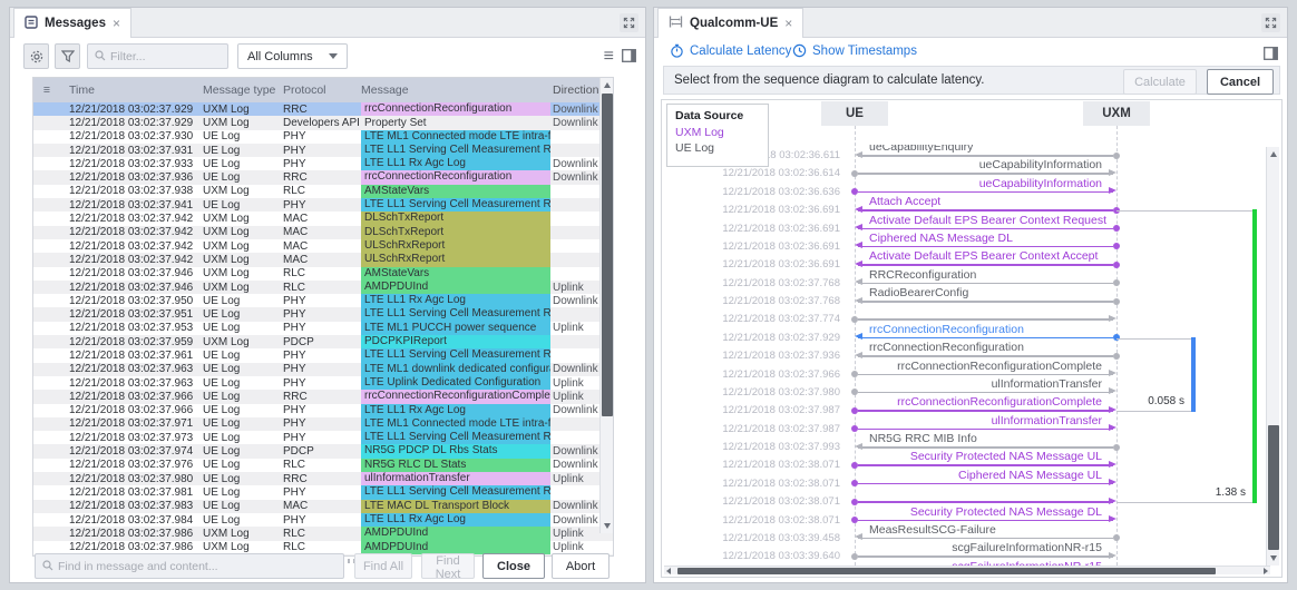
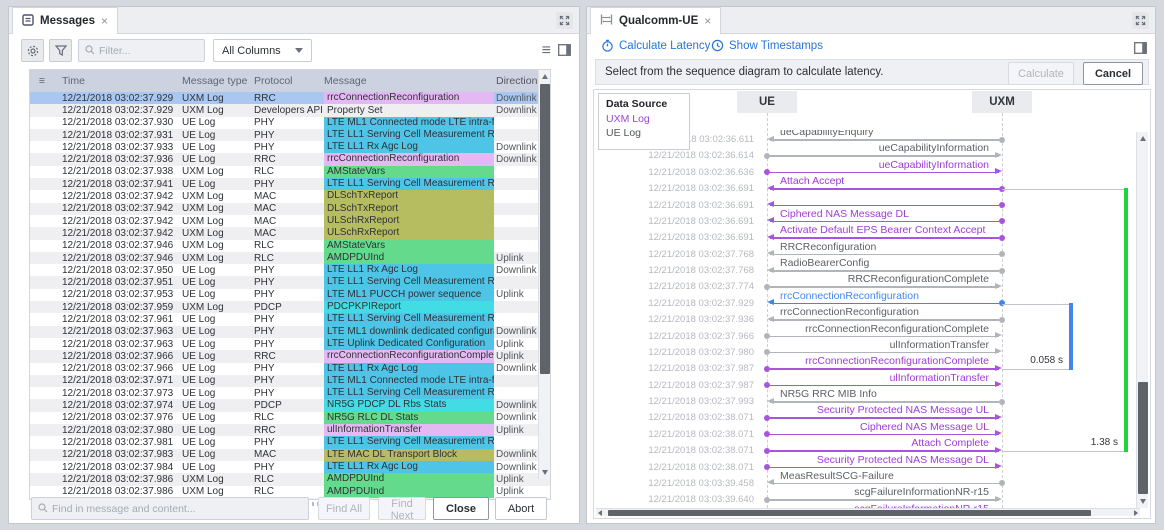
  Messages
  ×
  Filter...
  All Columns
  ≡
  ≡
  Time
  Message type
  Protocol
  Message
  Direction
  12/21/2018 03:02:37.929
  UXM Log
  RRC
  rrcConnectionReconfiguration
  Downlink
  12/21/2018 03:02:37.929
  UXM Log
  Developers API
  Property Set
  Downlink
  12/21/2018 03:02:37.930
  UE Log
  PHY
  LTE ML1 Connected mode LTE intra-f
  12/21/2018 03:02:37.931
  UE Log
  PHY
  LTE LL1 Serving Cell Measurement R
  12/21/2018 03:02:37.933
  UE Log
  PHY
  LTE LL1 Rx Agc Log
  Downlink
  12/21/2018 03:02:37.936
  UE Log
  RRC
  rrcConnectionReconfiguration
  Downlink
  12/21/2018 03:02:37.938
  UXM Log
  RLC
  AMStateVars
  12/21/2018 03:02:37.941
  UE Log
  PHY
  LTE LL1 Serving Cell Measurement R
  12/21/2018 03:02:37.942
  UXM Log
  MAC
  DLSchTxReport
  12/21/2018 03:02:37.942
  UXM Log
  MAC
  DLSchTxReport
  12/21/2018 03:02:37.942
  UXM Log
  MAC
  ULSchRxReport
  12/21/2018 03:02:37.942
  UXM Log
  MAC
  ULSchRxReport
  12/21/2018 03:02:37.946
  UXM Log
  RLC
  AMStateVars
  12/21/2018 03:02:37.946
  UXM Log
  RLC
  AMDPDUInd
  Uplink
  12/21/2018 03:02:37.950
  UE Log
  PHY
  LTE LL1 Rx Agc Log
  Downlink
  12/21/2018 03:02:37.951
  UE Log
  PHY
  LTE LL1 Serving Cell Measurement R
  12/21/2018 03:02:37.953
  UE Log
  PHY
  LTE ML1 PUCCH power sequence
  Uplink
  12/21/2018 03:02:37.959
  UXM Log
  PDCP
  PDCPKPIReport
  12/21/2018 03:02:37.961
  UE Log
  PHY
  LTE LL1 Serving Cell Measurement R
  12/21/2018 03:02:37.963
  UE Log
  PHY
  LTE ML1 downlink dedicated configur
  Downlink
  12/21/2018 03:02:37.963
  UE Log
  PHY
  LTE Uplink Dedicated Configuration
  Uplink
  12/21/2018 03:02:37.966
  UE Log
  RRC
  rrcConnectionReconfigurationComple
  Uplink
  12/21/2018 03:02:37.966
  UE Log
  PHY
  LTE LL1 Rx Agc Log
  Downlink
  12/21/2018 03:02:37.971
  UE Log
  PHY
  LTE ML1 Connected mode LTE intra-f
  12/21/2018 03:02:37.973
  UE Log
  PHY
  LTE LL1 Serving Cell Measurement R
  12/21/2018 03:02:37.974
  UE Log
  PDCP
  NR5G PDCP DL Rbs Stats
  Downlink
  12/21/2018 03:02:37.976
  UE Log
  RLC
  NR5G RLC DL Stats
  Downlink
  12/21/2018 03:02:37.980
  UE Log
  RRC
  ulInformationTransfer
  Uplink
  12/21/2018 03:02:37.981
  UE Log
  PHY
  LTE LL1 Serving Cell Measurement R
  12/21/2018 03:02:37.983
  UE Log
  MAC
  LTE MAC DL Transport Block
  Downlink
  12/21/2018 03:02:37.984
  UE Log
  PHY
  LTE LL1 Rx Agc Log
  Downlink
  12/21/2018 03:02:37.986
  UXM Log
  RLC
  AMDPDUInd
  Uplink
  12/21/2018 03:02:37.986
  UXM Log
  RLC
  AMDPDUInd
  Uplink
  Find in message and content...
  Find All
  Find Next
  Close
  Abort
  Qualcomm-UE
  ×
  Calculate Latency
  Show Timestamps
  Select from the sequence diagram to calculate latency.
  Calculate
  Cancel
  UE
  UXM
  ueCapabilityEnquiry
  12/21/2018 03:02:36.614
  ueCapabilityInformation
  12/21/2018 03:02:36.636
  ueCapabilityInformation
  12/21/2018 03:02:36.691
  Attach Accept
  12/21/2018 03:02:36.691
- Activate Default EPS Bearer Context Request
  12/21/2018 03:02:36.691
  Ciphered NAS Message DL
  12/21/2018 03:02:36.691
  Activate Default EPS Bearer Context Accept
  12/21/2018 03:02:37.768
  RRCReconfiguration
  12/21/2018 03:02:37.768
  RadioBearerConfig
  12/21/2018 03:02:37.774
+ RRCReconfigurationComplete
  12/21/2018 03:02:37.929
  rrcConnectionReconfiguration
  12/21/2018 03:02:37.936
  rrcConnectionReconfiguration
  12/21/2018 03:02:37.966
  rrcConnectionReconfigurationComplete
  12/21/2018 03:02:37.980
  ulInformationTransfer
  12/21/2018 03:02:37.987
  rrcConnectionReconfigurationComplete
  12/21/2018 03:02:37.987
  ulInformationTransfer
  12/21/2018 03:02:37.993
  NR5G RRC MIB Info
  12/21/2018 03:02:38.071
  Security Protected NAS Message UL
  12/21/2018 03:02:38.071
  Ciphered NAS Message UL
  12/21/2018 03:02:38.071
+ Attach Complete
  12/21/2018 03:02:38.071
  Security Protected NAS Message DL
  12/21/2018 03:03:39.458
  MeasResultSCG-Failure
  12/21/2018 03:03:39.640
  scgFailureInformationNR-r15
  0.058 s
  1.38 s
  Data Source
  UXM Log
  UE Log
